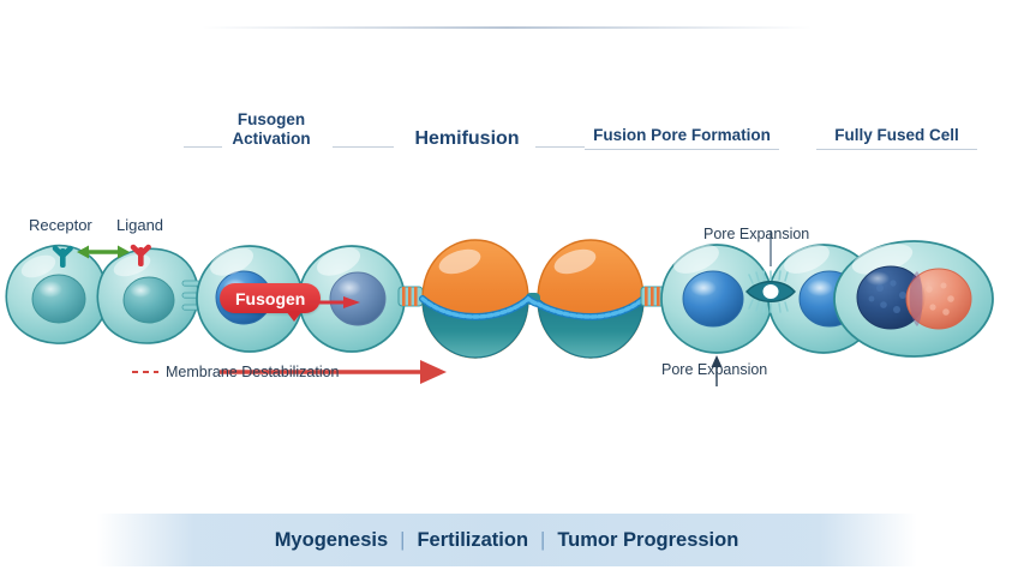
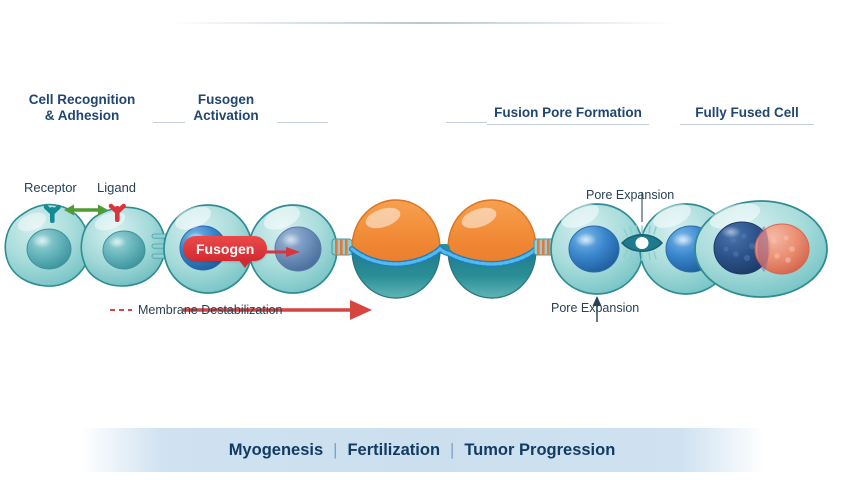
+ Cell Recognition
+ & Adhesion
  Fusogen
  Activation
- Hemifusion
  Fusion Pore Formation
  Fully Fused Cell
  Fusogen
  Receptor
  Ligand
  Pore Expansion
  Pore Expansion
  Membrane Destabilization
  Myogenesis
  |
  Fertilization
  |
  Tumor Progression
